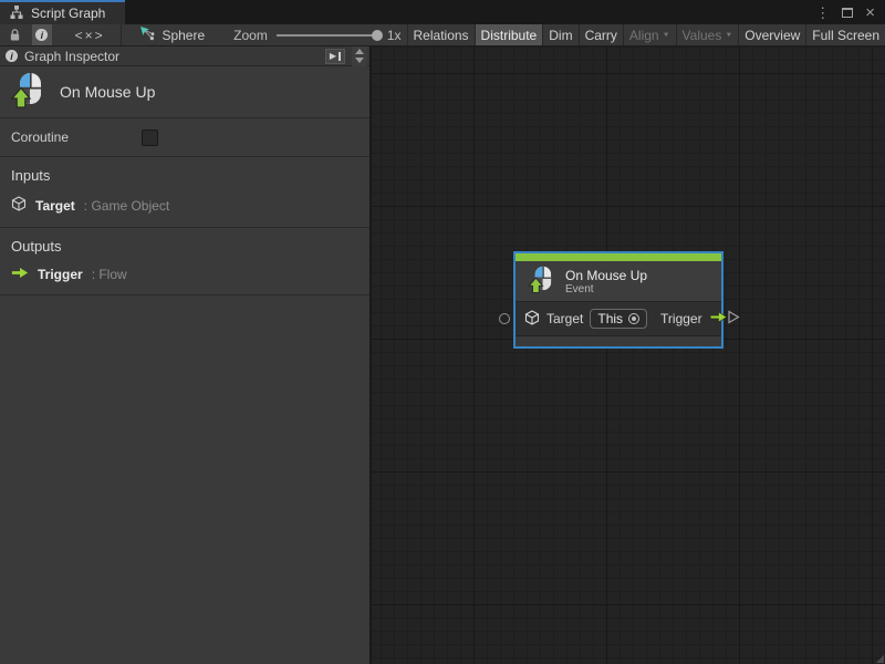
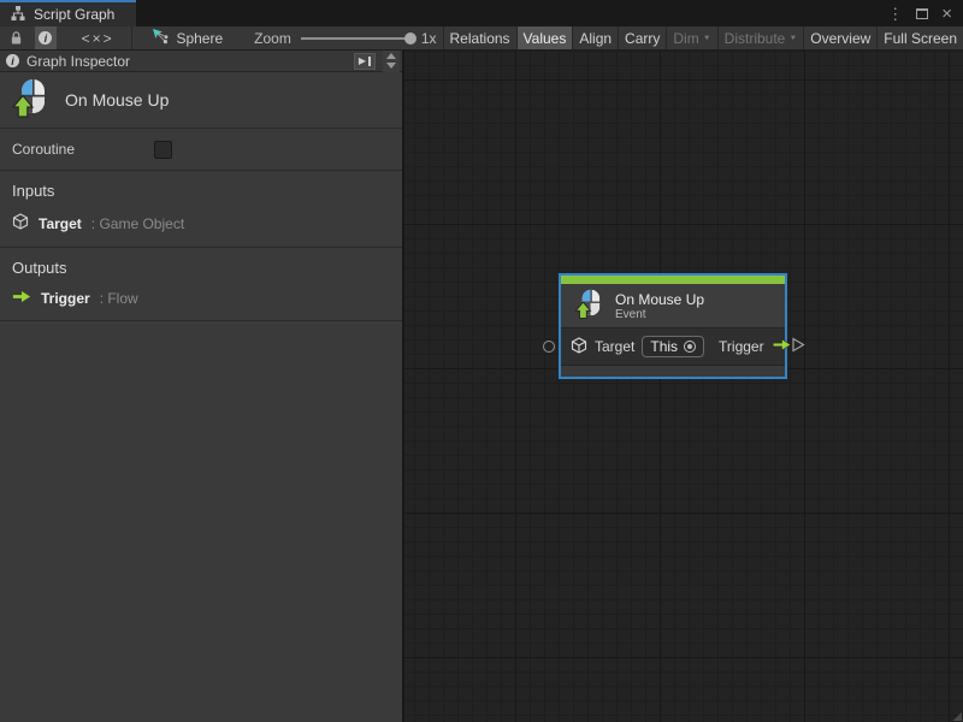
  Script Graph
  ⋮
  ×
  i
  <×>
  Sphere
  Zoom
  1x
  Relations
- Distribute
+ Values
- Dim
+ Align
  Carry
- Align
+ Dim
- Values
+ Distribute
  Overview
  Full Screen
  i
  Graph Inspector
  ▶
  On Mouse Up
  Coroutine
  Inputs
  Target
  : Game Object
  Outputs
  Trigger
  : Flow
  On Mouse Up
  Event
  Target
  This
  Trigger
